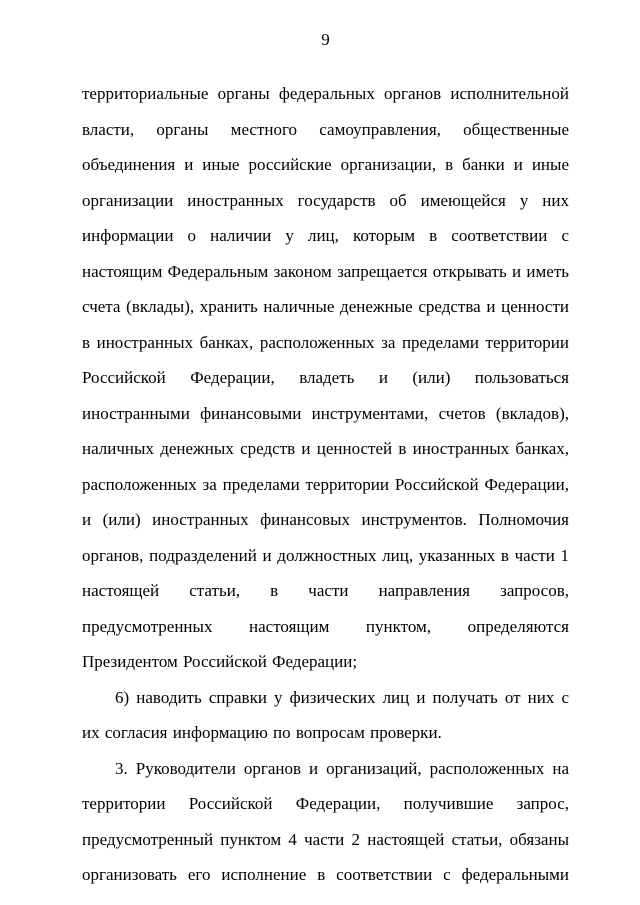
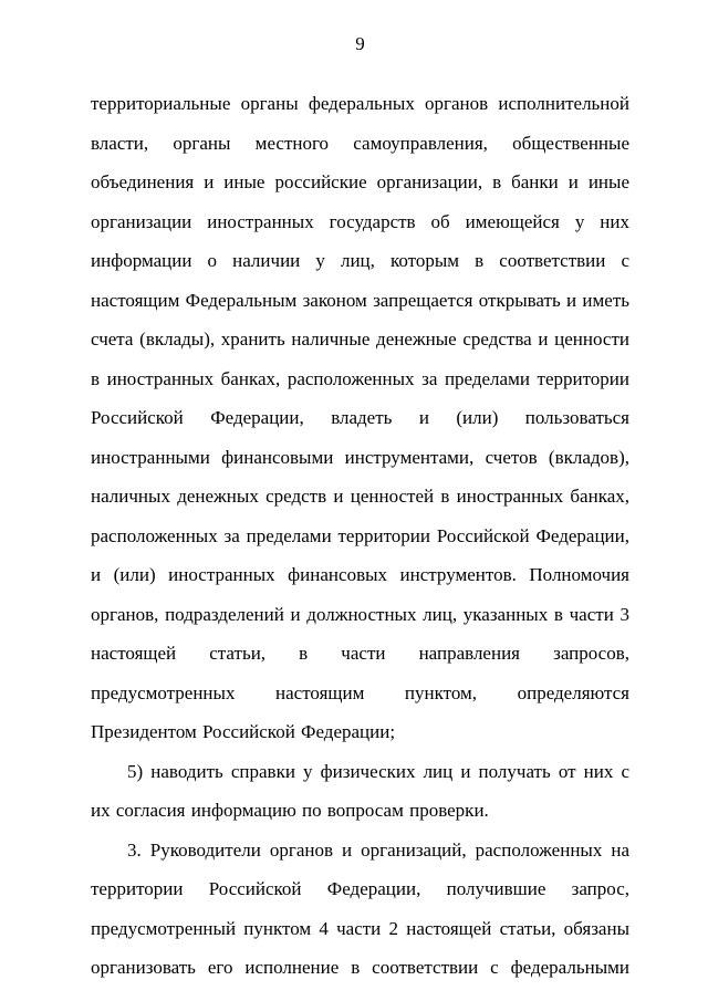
  9
- территориальные органы федеральных органов исполнительной власти, органы местного самоуправления, общественные объединения и иные российские организации, в банки и иные организации иностранных государств об имеющейся у них информации о наличии у лиц, которым в соответствии с настоящим Федеральным законом запрещается открывать и иметь счета (вклады), хранить наличные денежные средства и ценности в иностранных банках, расположенных за пределами территории Российской Федерации, владеть и (или) пользоваться иностранными финансовыми инструментами, счетов (вкладов), наличных денежных средств и ценностей в иностранных банках, расположенных за пределами территории Российской Федерации, и (или) иностранных финансовых инструментов. Полномочия органов, подразделений и должностных лиц, указанных в части 1 настоящей статьи, в части направления запросов, предусмотренных настоящим пунктом, определяются Президентом Российской Федерации;
+ территориальные органы федеральных органов исполнительной власти, органы местного самоуправления, общественные объединения и иные российские организации, в банки и иные организации иностранных государств об имеющейся у них информации о наличии у лиц, которым в соответствии с настоящим Федеральным законом запрещается открывать и иметь счета (вклады), хранить наличные денежные средства и ценности в иностранных банках, расположенных за пределами территории Российской Федерации, владеть и (или) пользоваться иностранными финансовыми инструментами, счетов (вкладов), наличных денежных средств и ценностей в иностранных банках, расположенных за пределами территории Российской Федерации, и (или) иностранных финансовых инструментов. Полномочия органов, подразделений и должностных лиц, указанных в части 3 настоящей статьи, в части направления запросов, предусмотренных настоящим пунктом, определяются Президентом Российской Федерации;
- 6) наводить справки у физических лиц и получать от них с их согласия информацию по вопросам проверки.
+ 5) наводить справки у физических лиц и получать от них с их согласия информацию по вопросам проверки.
  3. Руководители органов и организаций, расположенных на территории Российской Федерации, получившие запрос, предусмотренный пунктом 4 части 2 настоящей статьи, обязаны организовать его исполнение в соответствии с федеральными
